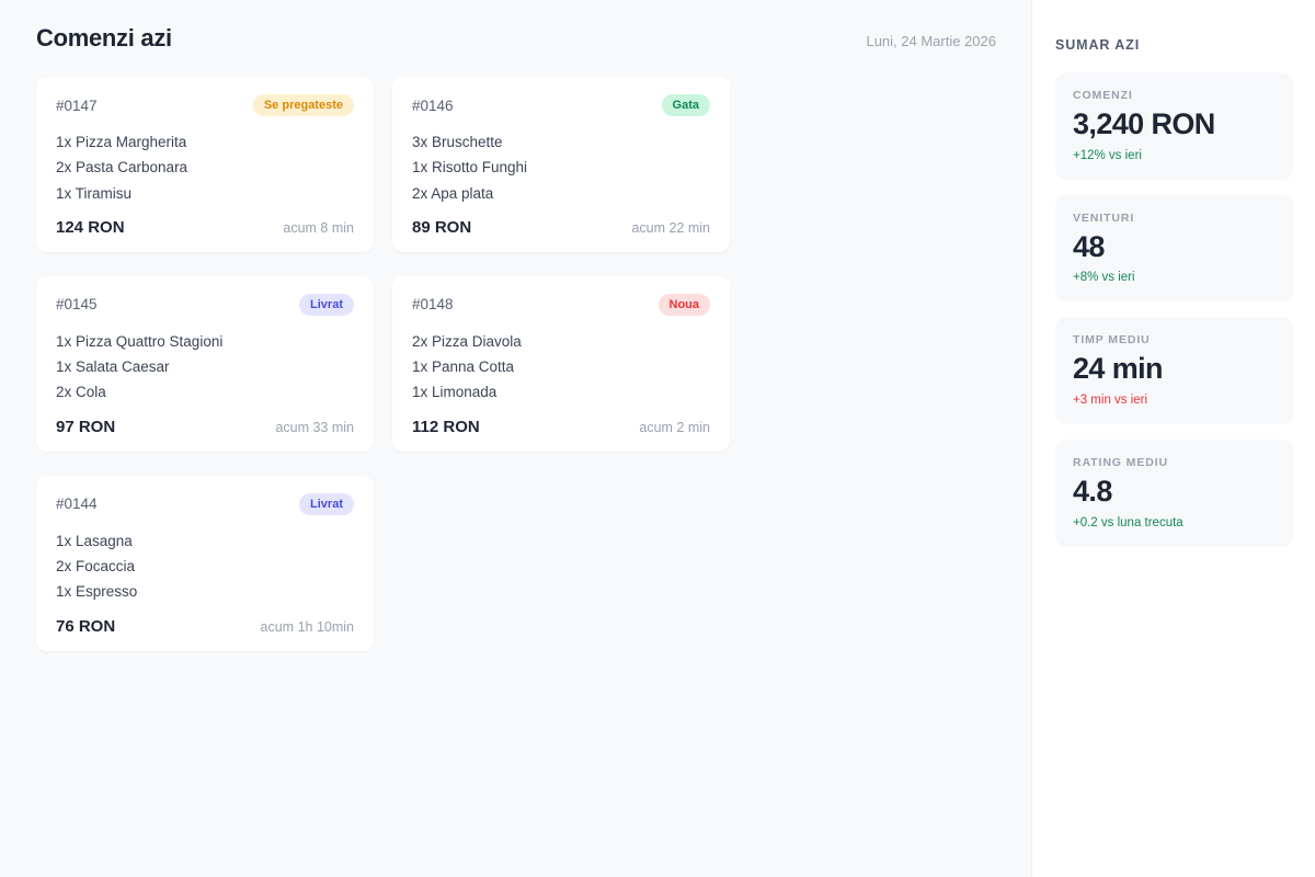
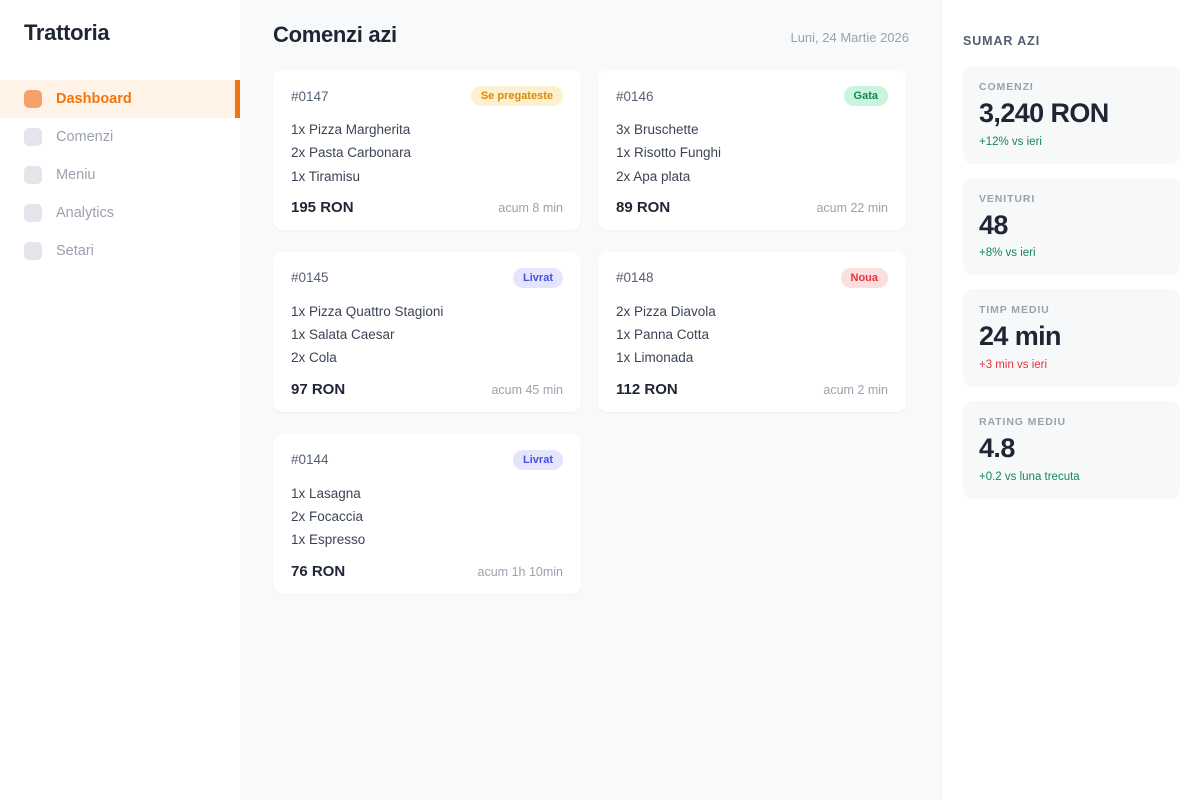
+ Trattoria
+ Dashboard
+ Comenzi
+ Meniu
+ Analytics
+ Setari
  Comenzi azi
  Luni, 24 Martie 2026
  #0147
  Se pregateste
  1x Pizza Margherita
  2x Pasta Carbonara
  1x Tiramisu
- 124 RON
+ 195 RON
  acum 8 min
  #0146
  Gata
  3x Bruschette
  1x Risotto Funghi
  2x Apa plata
  89 RON
  acum 22 min
  #0145
  Livrat
  1x Pizza Quattro Stagioni
  1x Salata Caesar
  2x Cola
  97 RON
- acum 33 min
+ acum 45 min
  #0148
  Noua
  2x Pizza Diavola
  1x Panna Cotta
  1x Limonada
  112 RON
  acum 2 min
  #0144
  Livrat
  1x Lasagna
  2x Focaccia
  1x Espresso
  76 RON
  acum 1h 10min
  SUMAR AZI
  COMENZI
  3,240 RON
  +12% vs ieri
  VENITURI
  48
  +8% vs ieri
  TIMP MEDIU
  24 min
  +3 min vs ieri
  RATING MEDIU
  4.8
  +0.2 vs luna trecuta
